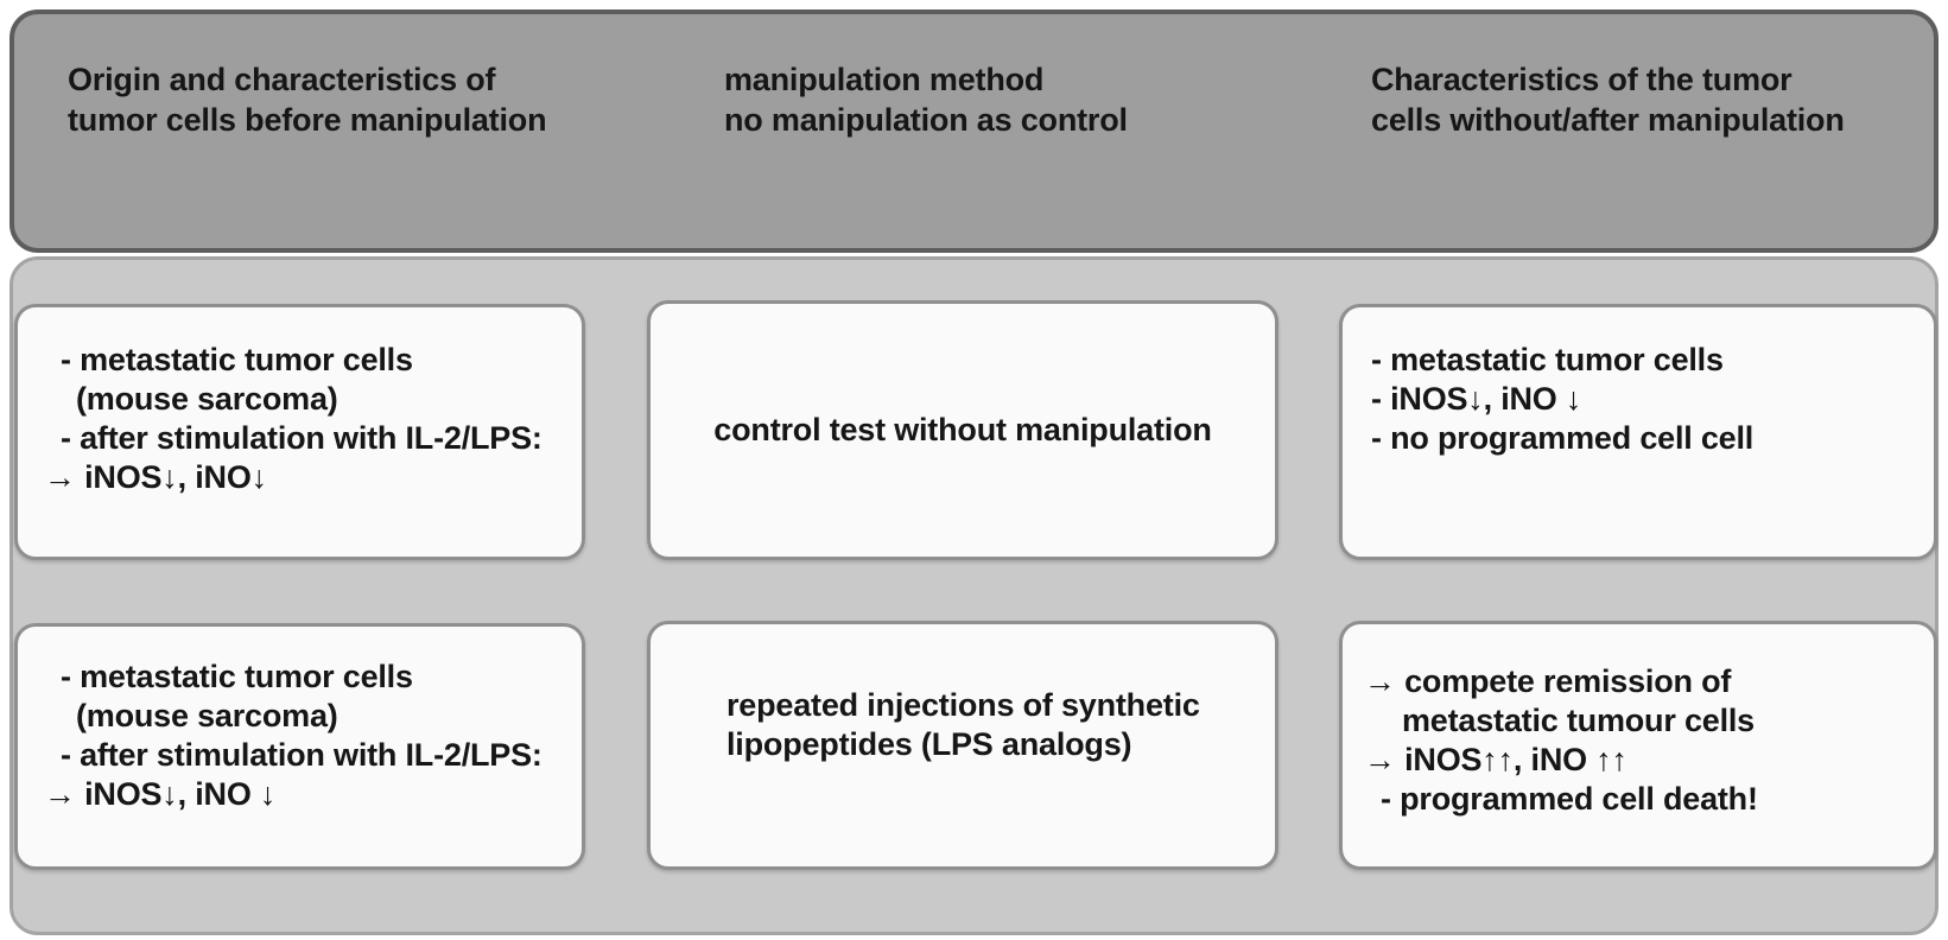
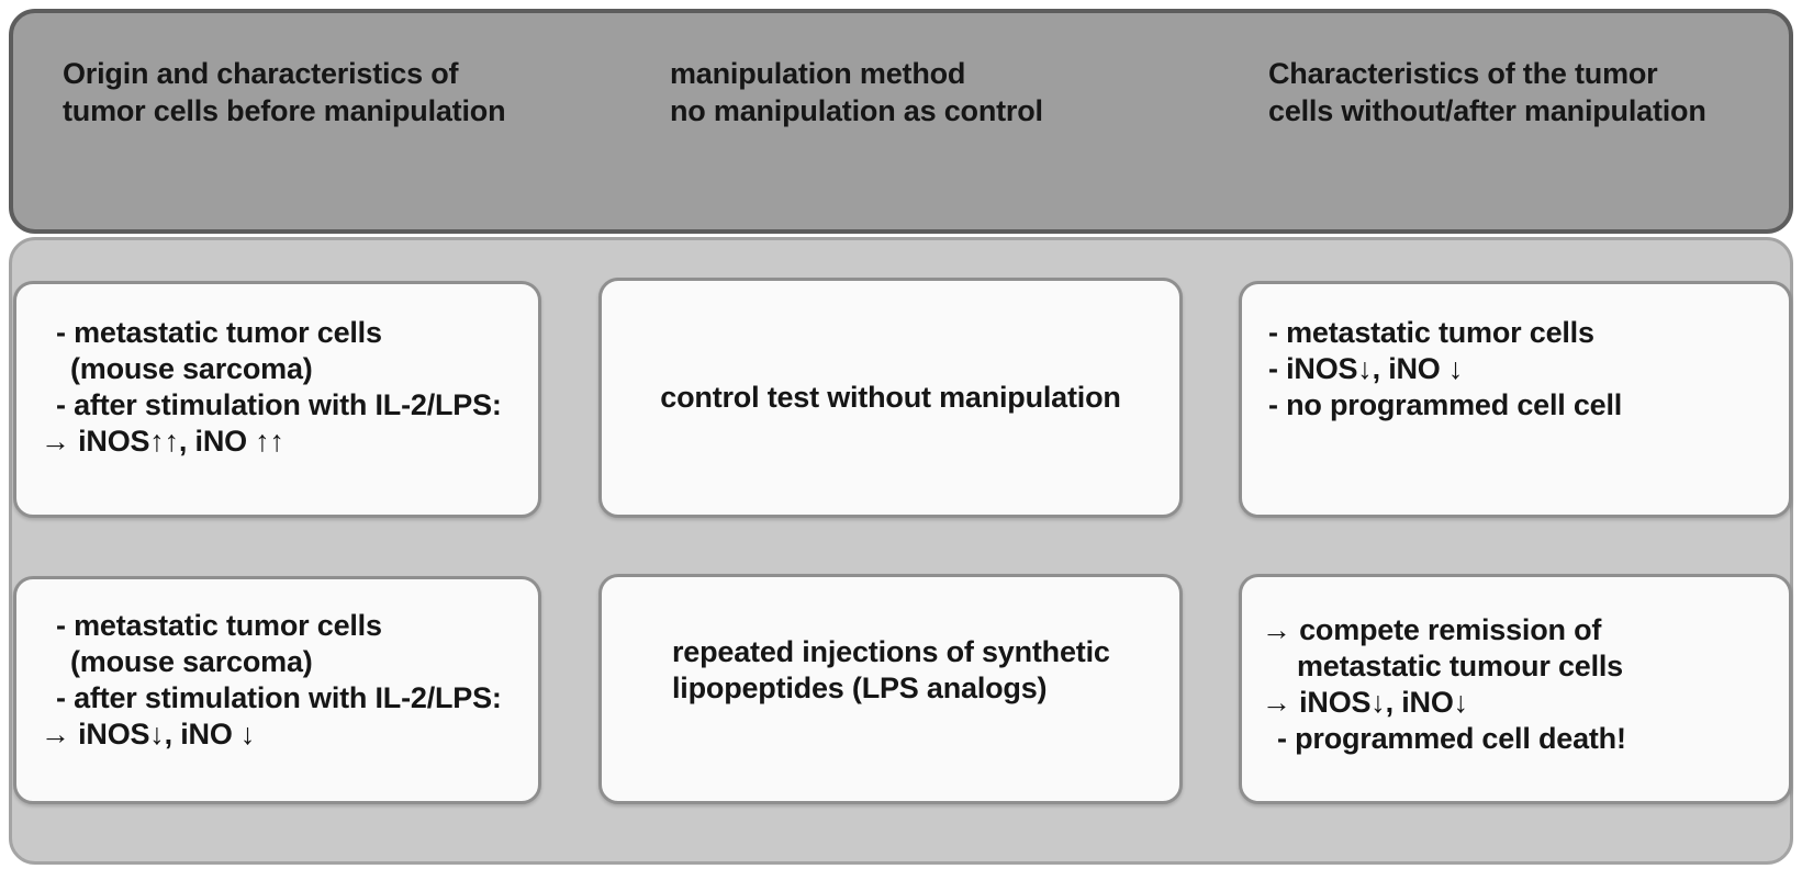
  Origin and characteristics of
  tumor cells before manipulation
  manipulation method
  no manipulation as control
  Characteristics of the tumor
  cells without/after manipulation
  - metastatic tumor cells
  (mouse sarcoma)
  - after stimulation with IL-2/LPS:
- → iNOS↓, iNO↓
+ → iNOS↑↑, iNO ↑↑
  control test without manipulation
  - metastatic tumor cells
  - iNOS↓, iNO ↓
  - no programmed cell cell
  - metastatic tumor cells
  (mouse sarcoma)
  - after stimulation with IL-2/LPS:
  → iNOS↓, iNO ↓
  repeated injections of synthetic
  lipopeptides (LPS analogs)
  → compete remission of
  metastatic tumour cells
- → iNOS↑↑, iNO ↑↑
+ → iNOS↓, iNO↓
  - programmed cell death!
